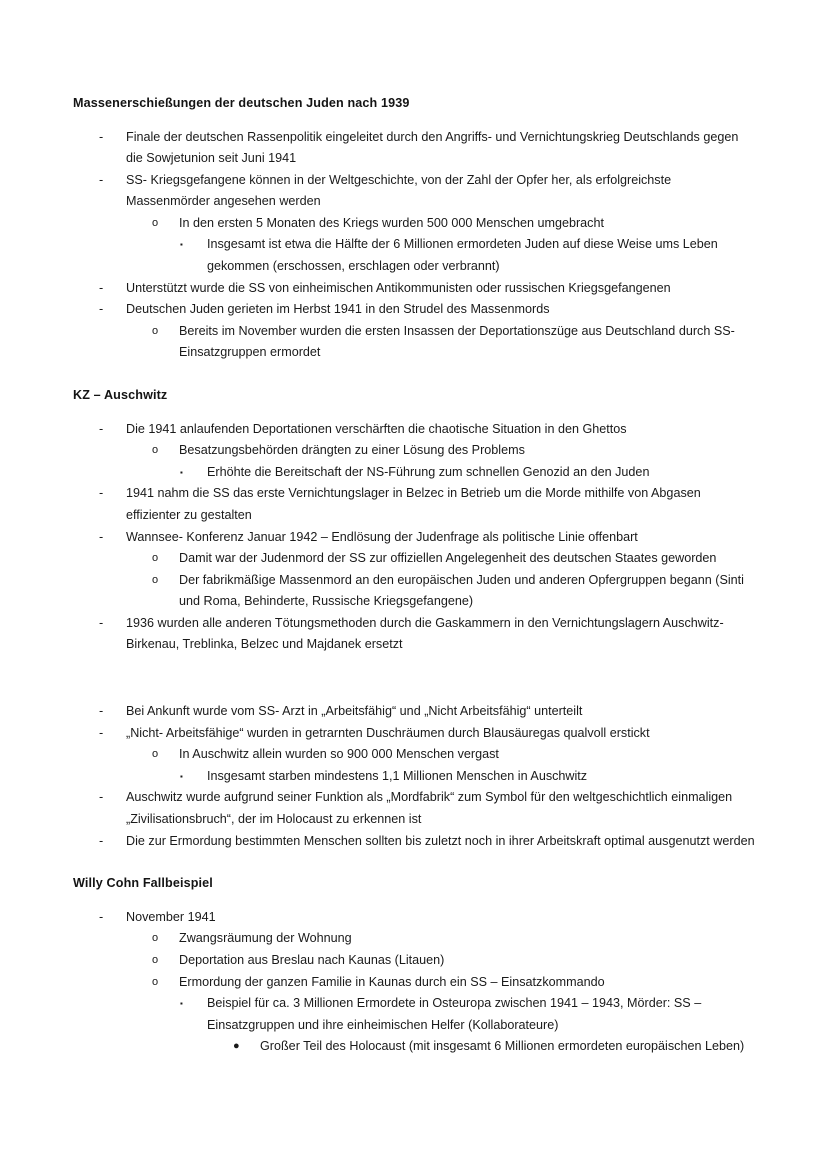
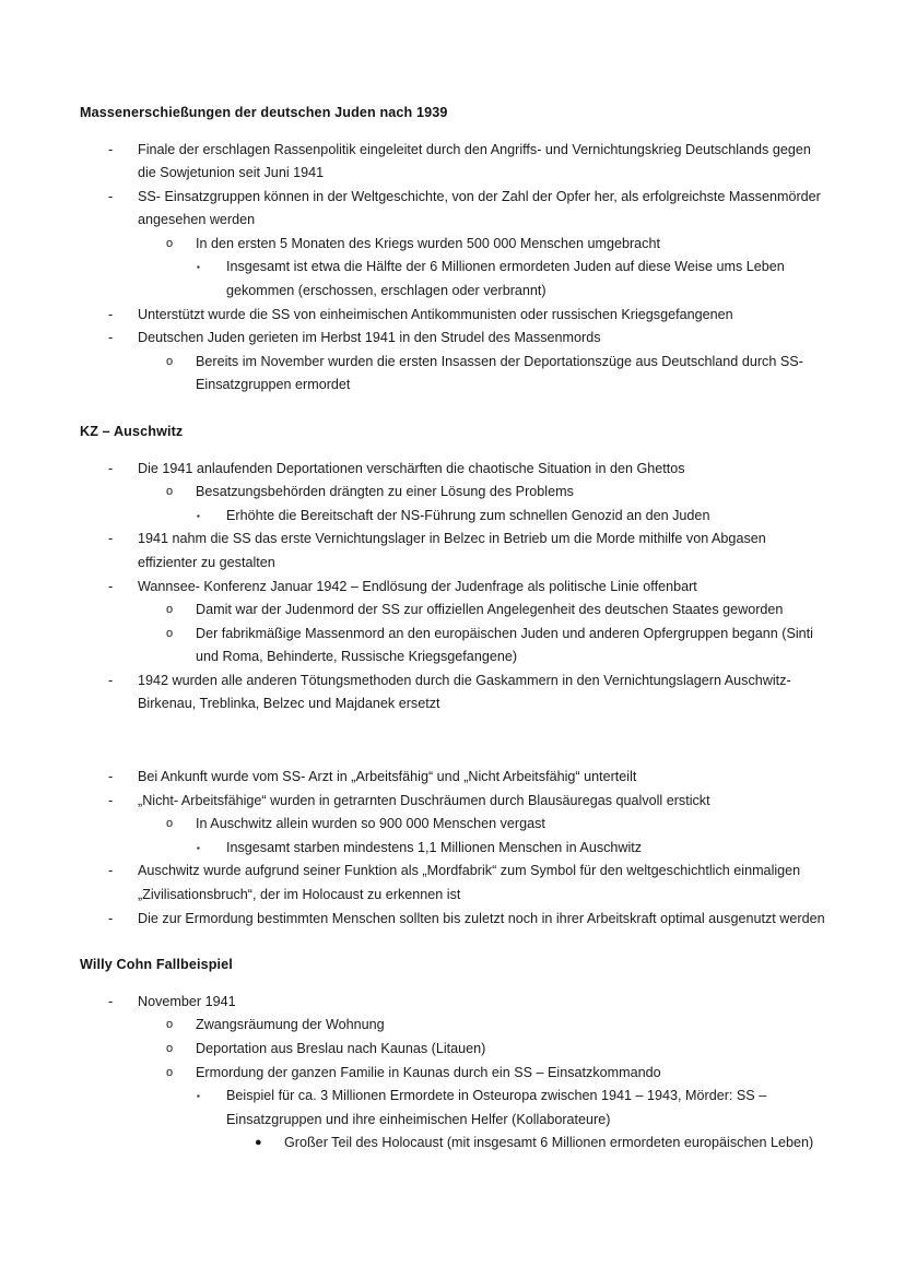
  Massenerschießungen der deutschen Juden nach 1939
  -
- Finale der deutschen Rassenpolitik eingeleitet durch den Angriffs- und Vernichtungskrieg Deutschlands gegen die Sowjetunion seit Juni 1941
+ Finale der erschlagen Rassenpolitik eingeleitet durch den Angriffs- und Vernichtungskrieg Deutschlands gegen die Sowjetunion seit Juni 1941
  -
- SS- Kriegsgefangene können in der Weltgeschichte, von der Zahl der Opfer her, als erfolgreichste Massenmörder angesehen werden
+ SS- Einsatzgruppen können in der Weltgeschichte, von der Zahl der Opfer her, als erfolgreichste Massenmörder angesehen werden
  o
  In den ersten 5 Monaten des Kriegs wurden 500 000 Menschen umgebracht
  ▪
  Insgesamt ist etwa die Hälfte der 6 Millionen ermordeten Juden auf diese Weise ums Leben gekommen (erschossen, erschlagen oder verbrannt)
  -
  Unterstützt wurde die SS von einheimischen Antikommunisten oder russischen Kriegsgefangenen
  -
  Deutschen Juden gerieten im Herbst 1941 in den Strudel des Massenmords
  o
  Bereits im November wurden die ersten Insassen der Deportationszüge aus Deutschland durch SS- Einsatzgruppen ermordet
  KZ – Auschwitz
  -
  Die 1941 anlaufenden Deportationen verschärften die chaotische Situation in den Ghettos
  o
  Besatzungsbehörden drängten zu einer Lösung des Problems
  ▪
  Erhöhte die Bereitschaft der NS-Führung zum schnellen Genozid an den Juden
  -
  1941 nahm die SS das erste Vernichtungslager in Belzec in Betrieb um die Morde mithilfe von Abgasen effizienter zu gestalten
  -
  Wannsee- Konferenz Januar 1942 – Endlösung der Judenfrage als politische Linie offenbart
  o
  Damit war der Judenmord der SS zur offiziellen Angelegenheit des deutschen Staates geworden
  o
  Der fabrikmäßige Massenmord an den europäischen Juden und anderen Opfergruppen begann (Sinti und Roma, Behinderte, Russische Kriegsgefangene)
  -
- 1936 wurden alle anderen Tötungsmethoden durch die Gaskammern in den Vernichtungslagern Auschwitz- Birkenau, Treblinka, Belzec und Majdanek ersetzt
+ 1942 wurden alle anderen Tötungsmethoden durch die Gaskammern in den Vernichtungslagern Auschwitz- Birkenau, Treblinka, Belzec und Majdanek ersetzt
  -
  Bei Ankunft wurde vom SS- Arzt in „Arbeitsfähig“ und „Nicht Arbeitsfähig“ unterteilt
  -
  „Nicht- Arbeitsfähige“ wurden in getrarnten Duschräumen durch Blausäuregas qualvoll erstickt
  o
  In Auschwitz allein wurden so 900 000 Menschen vergast
  ▪
  Insgesamt starben mindestens 1,1 Millionen Menschen in Auschwitz
  -
  Auschwitz wurde aufgrund seiner Funktion als „Mordfabrik“ zum Symbol für den weltgeschichtlich einmaligen „Zivilisationsbruch“, der im Holocaust zu erkennen ist
  -
  Die zur Ermordung bestimmten Menschen sollten bis zuletzt noch in ihrer Arbeitskraft optimal ausgenutzt werden
  Willy Cohn Fallbeispiel
  -
  November 1941
  o
  Zwangsräumung der Wohnung
  o
  Deportation aus Breslau nach Kaunas (Litauen)
  o
  Ermordung der ganzen Familie in Kaunas durch ein SS – Einsatzkommando
  ▪
  Beispiel für ca. 3 Millionen Ermordete in Osteuropa zwischen 1941 – 1943, Mörder: SS – Einsatzgruppen und ihre einheimischen Helfer (Kollaborateure)
  ●
  Großer Teil des Holocaust (mit insgesamt 6 Millionen ermordeten europäischen Leben)
